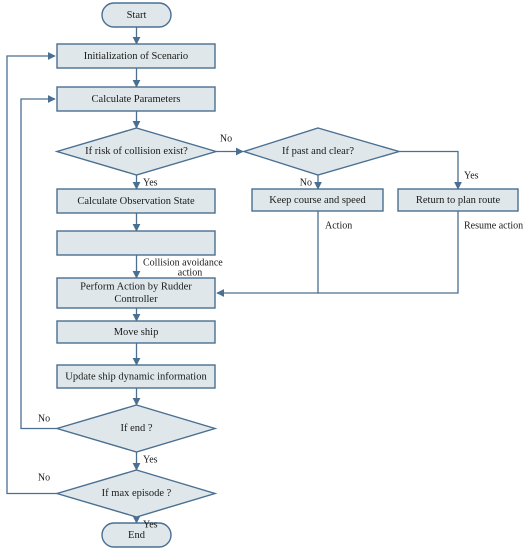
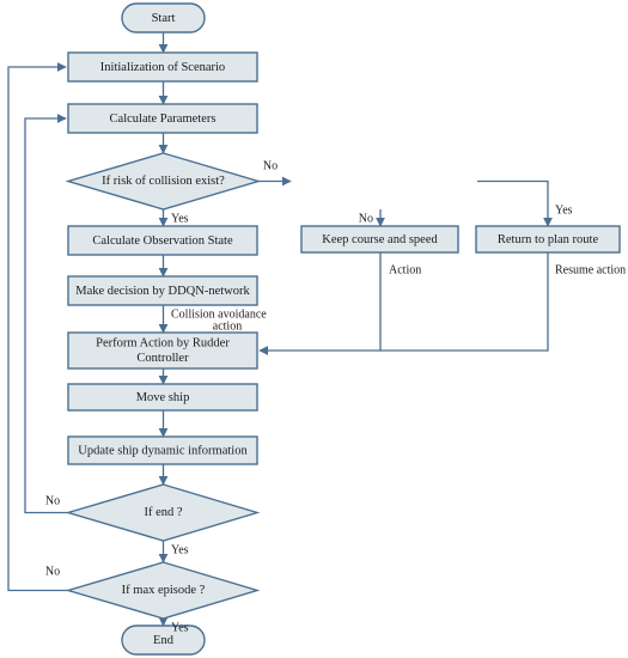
  Start
  Initialization of Scenario
  Calculate Parameters
  If risk of collision exist?
- If past and clear?
  Calculate Observation State
  Keep course and speed
  Return to plan route
+ Make decision by DDQN-network
  Perform Action by Rudder
  Controller
  Move ship
  Update ship dynamic information
  If end ?
  If max episode ?
  End
  No
  Yes
  No
  Yes
  Collision avoidance
  action
  Action
  Resume action
  No
  Yes
  No
  Yes
